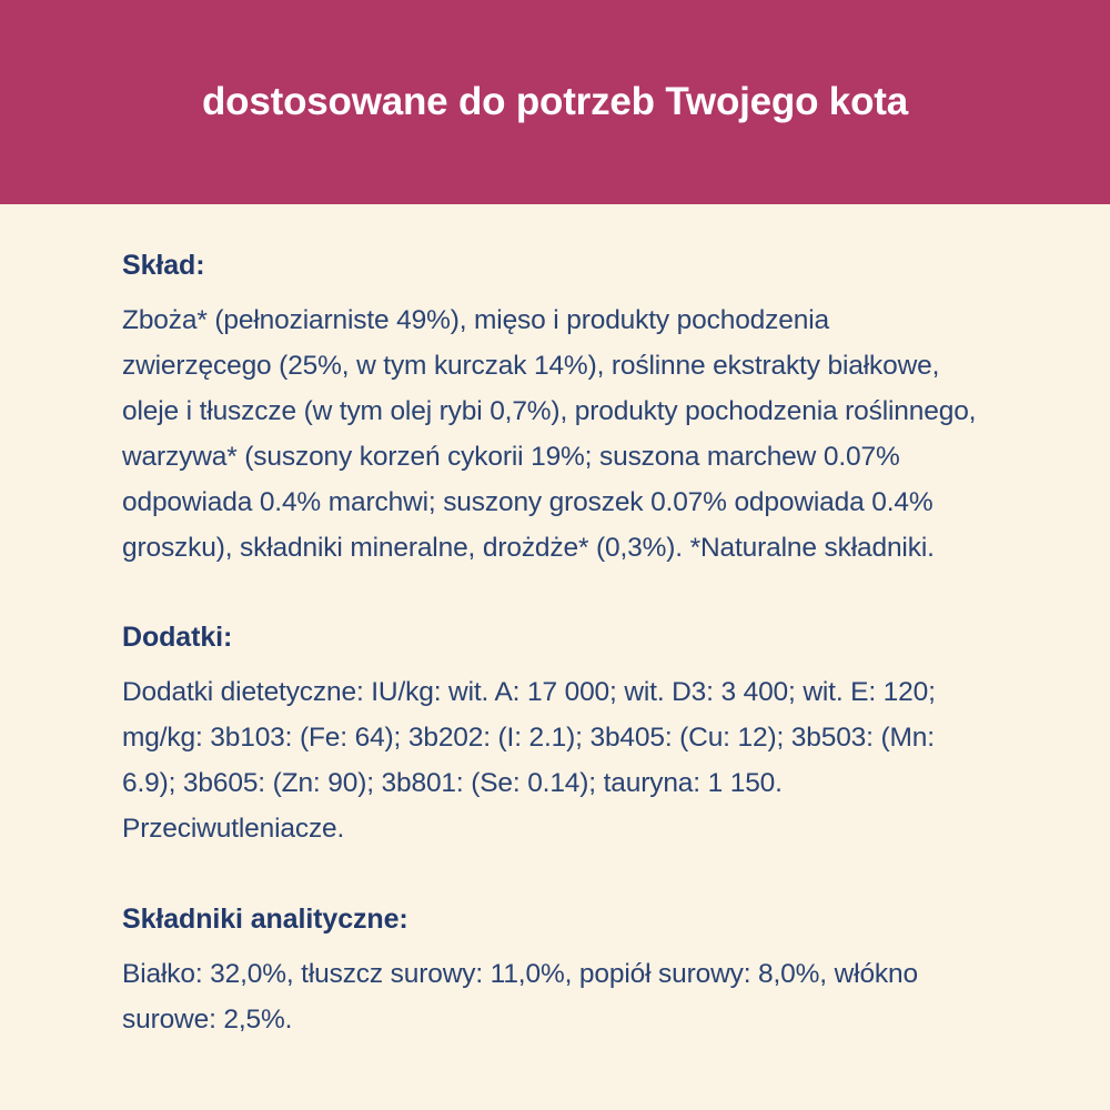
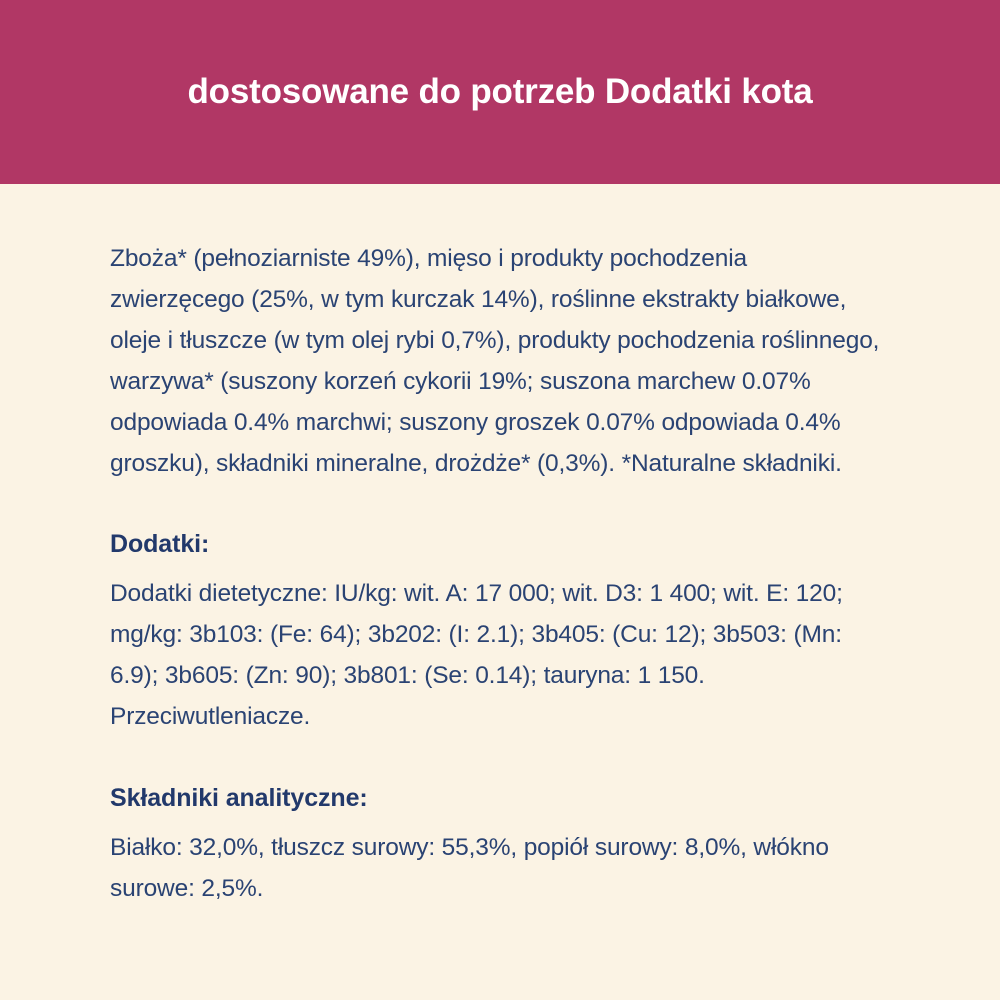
- dostosowane do potrzeb Twojego kota
+ dostosowane do potrzeb Dodatki kota
- Skład:
  Zboża* (pełnoziarniste 49%), mięso i produkty pochodzenia zwierzęcego (25%, w tym kurczak 14%), roślinne ekstrakty białkowe, oleje i tłuszcze (w tym olej rybi 0,7%), produkty pochodzenia roślinnego, warzywa* (suszony korzeń cykorii 19%; suszona marchew 0.07% odpowiada 0.4% marchwi; suszony groszek 0.07% odpowiada 0.4% groszku), składniki mineralne, drożdże* (0,3%). *Naturalne składniki.
  Dodatki:
- Dodatki dietetyczne: IU/kg: wit. A: 17 000; wit. D3: 3 400; wit. E: 120; mg/kg: 3b103: (Fe: 64); 3b202: (I: 2.1); 3b405: (Cu: 12); 3b503: (Mn: 6.9); 3b605: (Zn: 90); 3b801: (Se: 0.14); tauryna: 1 150. Przeciwutleniacze.
+ Dodatki dietetyczne: IU/kg: wit. A: 17 000; wit. D3: 1 400; wit. E: 120; mg/kg: 3b103: (Fe: 64); 3b202: (I: 2.1); 3b405: (Cu: 12); 3b503: (Mn: 6.9); 3b605: (Zn: 90); 3b801: (Se: 0.14); tauryna: 1 150. Przeciwutleniacze.
  Składniki analityczne:
- Białko: 32,0%, tłuszcz surowy: 11,0%, popiół surowy: 8,0%, włókno surowe: 2,5%.
+ Białko: 32,0%, tłuszcz surowy: 55,3%, popiół surowy: 8,0%, włókno surowe: 2,5%.
